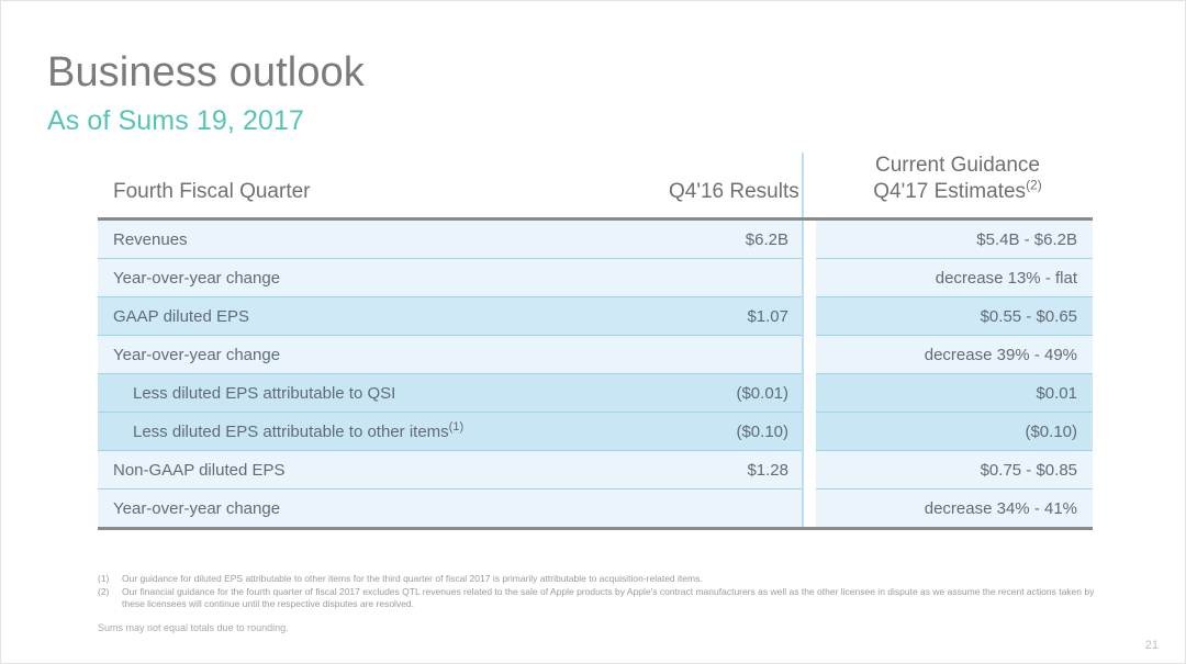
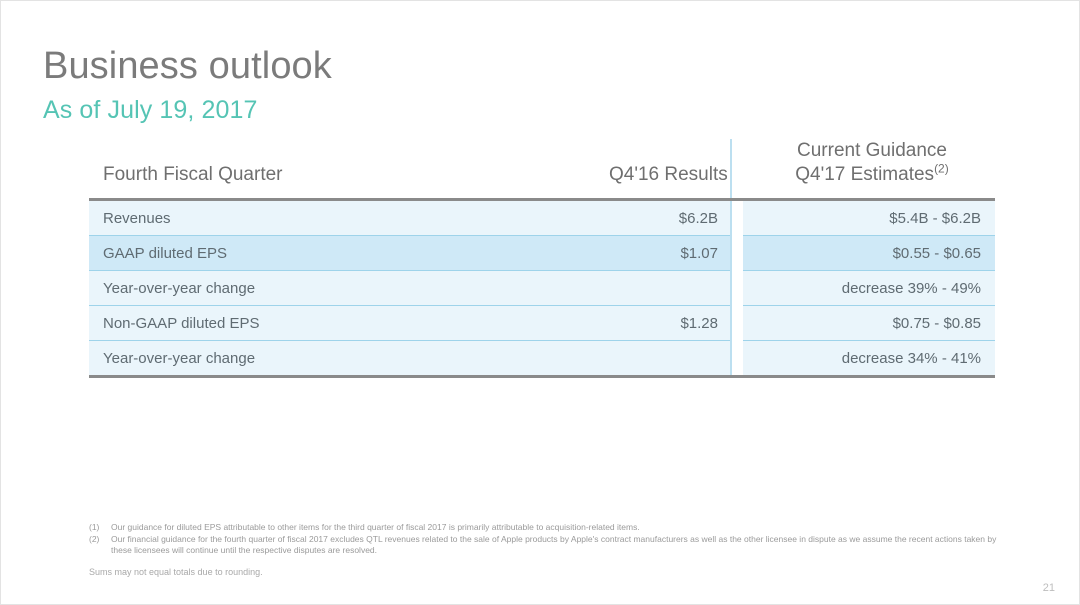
  Business outlook
- As of Sums 19, 2017
+ As of July 19, 2017
  Fourth Fiscal Quarter	Q4'16 Results		Current Guidance Q4'17 Estimates(2)
  Revenues	$6.2B		$5.4B - $6.2B
- Year-over-year change			decrease 13% - flat
  GAAP diluted EPS	$1.07		$0.55 - $0.65
  Year-over-year change			decrease 39% - 49%
- Less diluted EPS attributable to QSI	($0.01)		$0.01
- Less diluted EPS attributable to other items(1)	($0.10)		($0.10)
  Non-GAAP diluted EPS	$1.28		$0.75 - $0.85
  Year-over-year change			decrease 34% - 41%
  (1)
  Our guidance for diluted EPS attributable to other items for the third quarter of fiscal 2017 is primarily attributable to acquisition-related items.
  (2)
  Our financial guidance for the fourth quarter of fiscal 2017 excludes QTL revenues related to the sale of Apple products by Apple's contract manufacturers as well as the other licensee in dispute as we assume the recent actions taken by these licensees will continue until the respective disputes are resolved.
  Sums may not equal totals due to rounding.
  21
